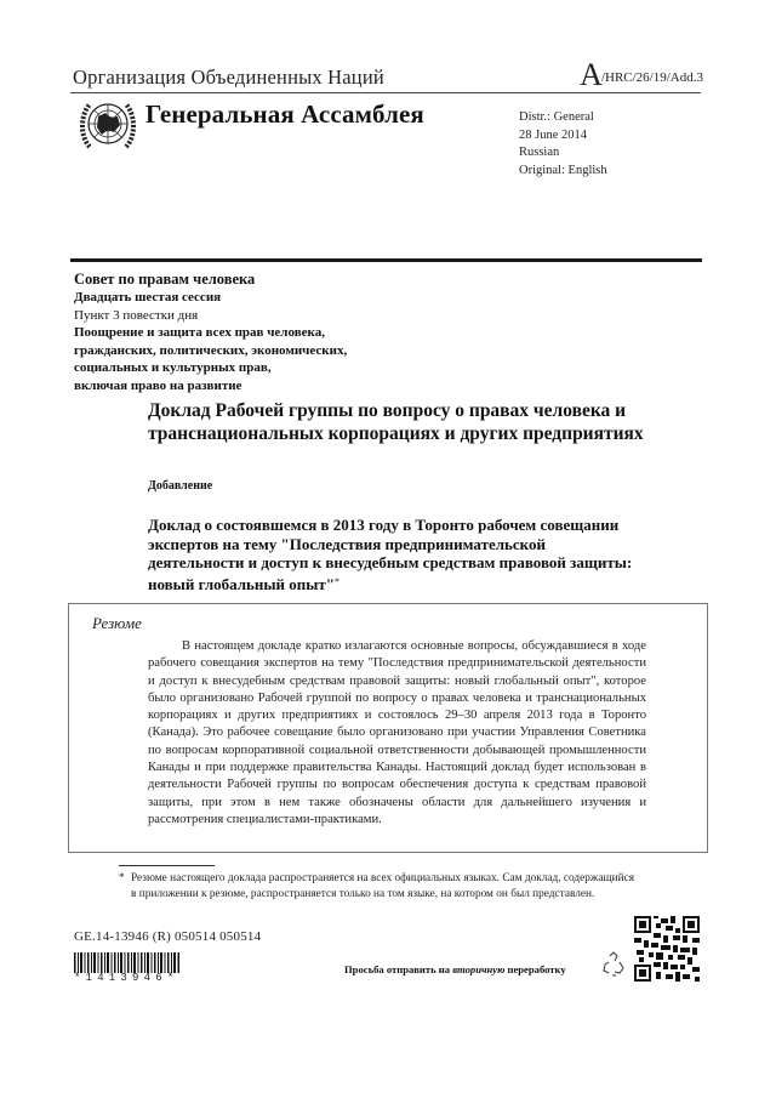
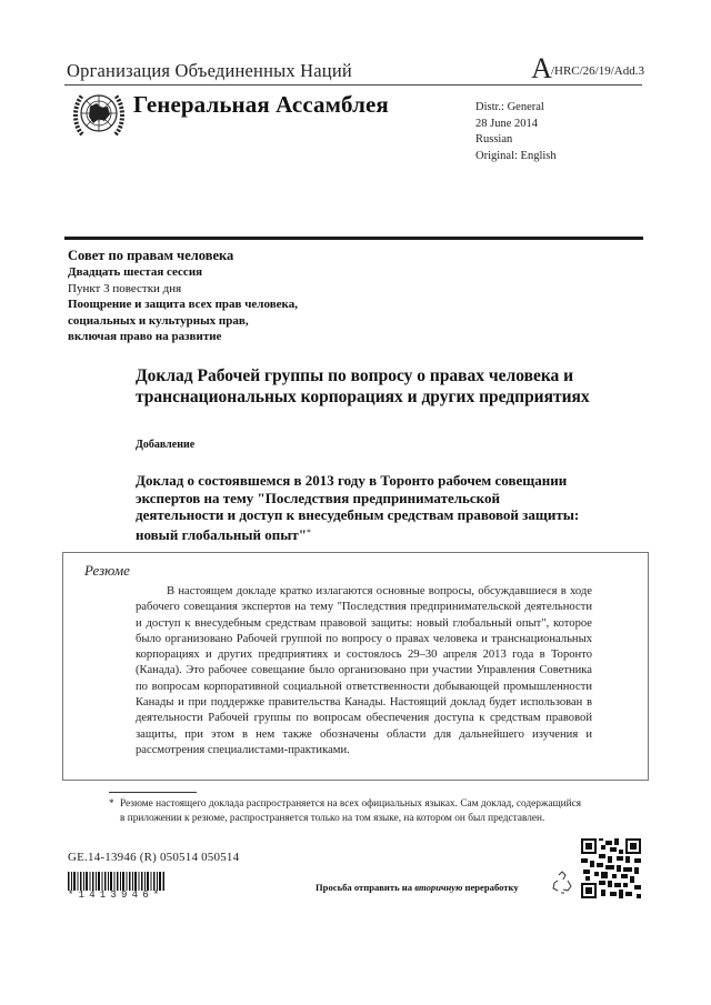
  Организация Объединенных Наций
  A/HRC/26/19/Add.3
  Генеральная Ассамблея
  Distr.: General
  28 June 2014
  Russian
  Original: English
  Совет по правам человека
  Двадцать шестая сессия
  Пункт 3 повестки дня
  Поощрение и защита всех прав человека,
- гражданских, политических, экономических,
  социальных и культурных прав,
  включая право на развитие
  Доклад Рабочей группы по вопросу о правах человека и транснациональных корпорациях и других предприятиях
  Добавление
  Доклад о состоявшемся в 2013 году в Торонто рабочем совещании экспертов на тему "Последствия предпринимательской деятельности и доступ к внесудебным средствам правовой защиты: новый глобальный опыт"*
  Резюме
  В настоящем докладе кратко излагаются основные вопросы, обсуждавшиеся в ходе рабочего совещания экспертов на тему "Последствия предпринимательской деятельности и доступ к внесудебным средствам правовой защиты: новый глобальный опыт", которое было организовано Рабочей группой по вопросу о правах человека и транснациональных корпорациях и других предприятиях и состоялось 29–30 апреля 2013 года в Торонто (Канада). Это рабочее совещание было организовано при участии Управления Советника по вопросам корпоративной социальной ответственности добывающей промышленности Канады и при поддержке правительства Канады. Настоящий доклад будет использован в деятельности Рабочей группы по вопросам обеспечения доступа к средствам правовой защиты, при этом в нем также обозначены области для дальнейшего изучения и рассмотрения специалистами-практиками.
  *
  Резюме настоящего доклада распространяется на всех официальных языках. Сам доклад, содержащийся в приложении к резюме, распространяется только на том языке, на котором он был представлен.
  GE.14-13946 (R) 050514 050514
  *1413946*
  Просьба отправить на вторичную переработку
